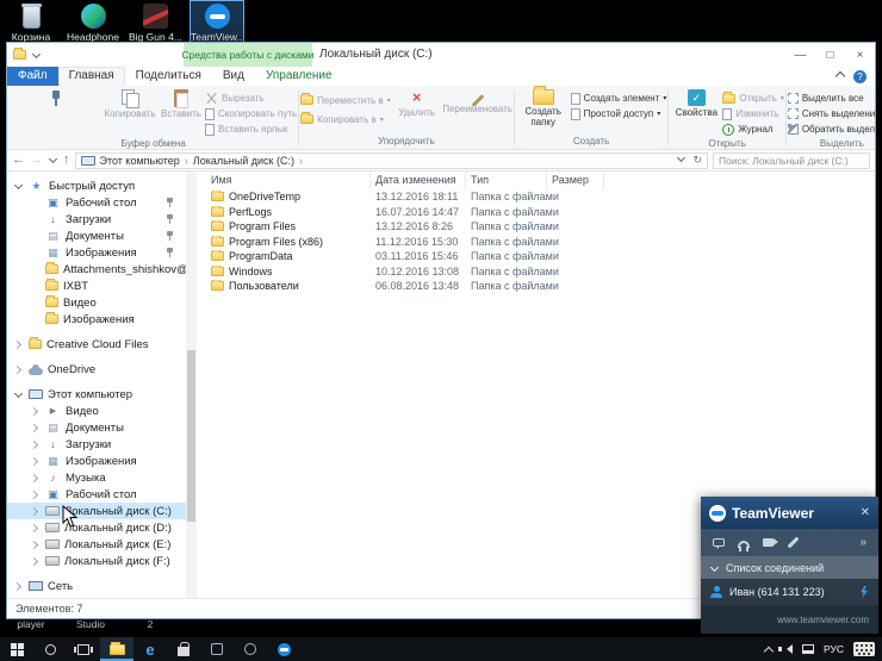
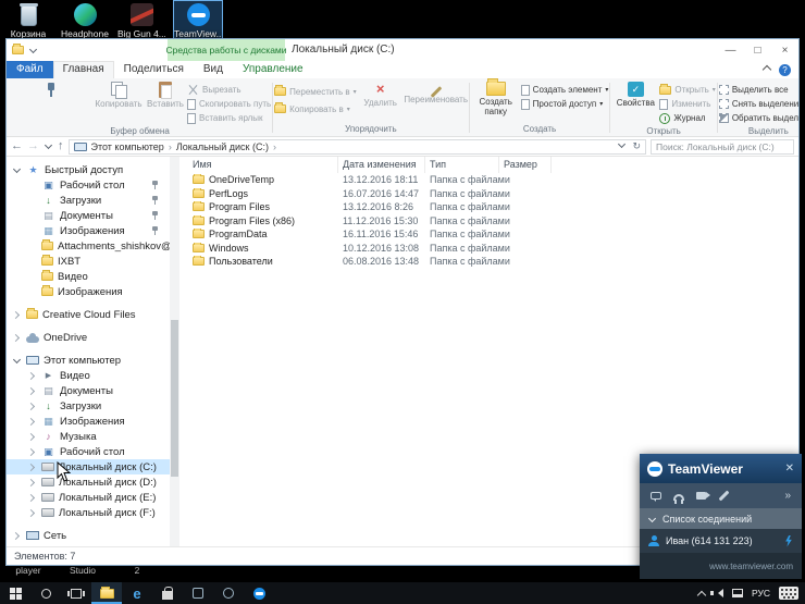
  Корзина
  Headphone
  Big Gun 4...
  TeamView..
  Средства работы с дисками
  Локальный диск (C:)
  —
  □
  ×
  Файл
  Главная
  Поделиться
  Вид
  Управление
  ?
  Копировать
  Вставить
  Вырезать
  Скопировать путь
  Вставить ярлык
  Буфер обмена
  Переместить в
  Копировать в
  ×
  Удалить
  Переименовать
  Упорядочить
  Создать папку
  Создать элемент
  Простой доступ
  Создать
  ✓
  Свойства
  Открыть
  Изменить
  Журнал
  Открыть
  Выделить все
  Снять выделени
  Обратить выдел
  Выделить
  ←
  →
  ↑
  Этот компьютер
  ›
  Локальный диск (C:)
  ›
  ↻
  Поиск: Локальный диск (C:)
  Быстрый доступ
  Рабочий стол
  Загрузки
  Документы
  Изображения
  IXBT
  Видео
  Изображения
  Creative Cloud Files
  OneDrive
  Этот компьютер
  Видео
  Документы
  Загрузки
  Изображения
  Музыка
  Рабочий стол
  окальный диск (C:)
  Локальный диск (D:)
  Локальный диск (E:)
  Локальный диск (F:)
  Сеть
  Имя
  Дата изменения
  Тип
  Размер
  OneDriveTemp
  13.12.2016 18:11
  Папка с файлами
  PerfLogs
  16.07.2016 14:47
  Папка с файлами
  Program Files
  13.12.2016 8:26
  Папка с файлами
  Program Files (x86)
  11.12.2016 15:30
  Папка с файлами
  ProgramData
- 03.11.2016 15:46
+ 16.11.2016 15:46
  Папка с файлами
  Windows
  10.12.2016 13:08
  Папка с файлами
  Пользователи
  06.08.2016 13:48
  Папка с файлами
  Элементов: 7
  TeamViewer
  ✕
  »
  Список соединений
  Иван (614 131 223)
  www.teamviewer.com
  e
  РУС
